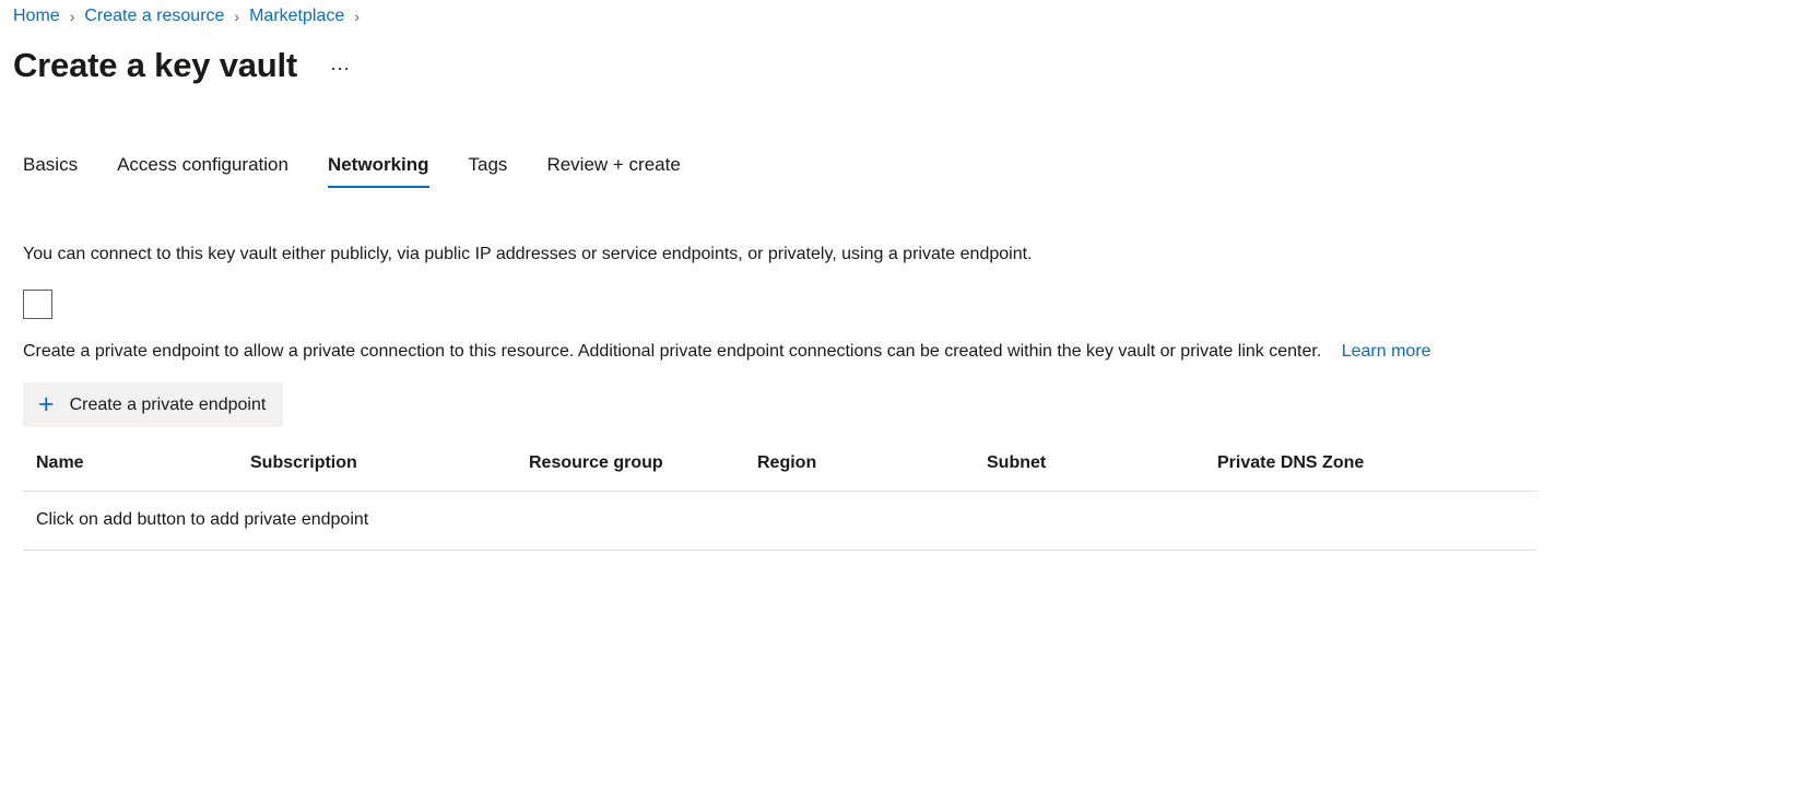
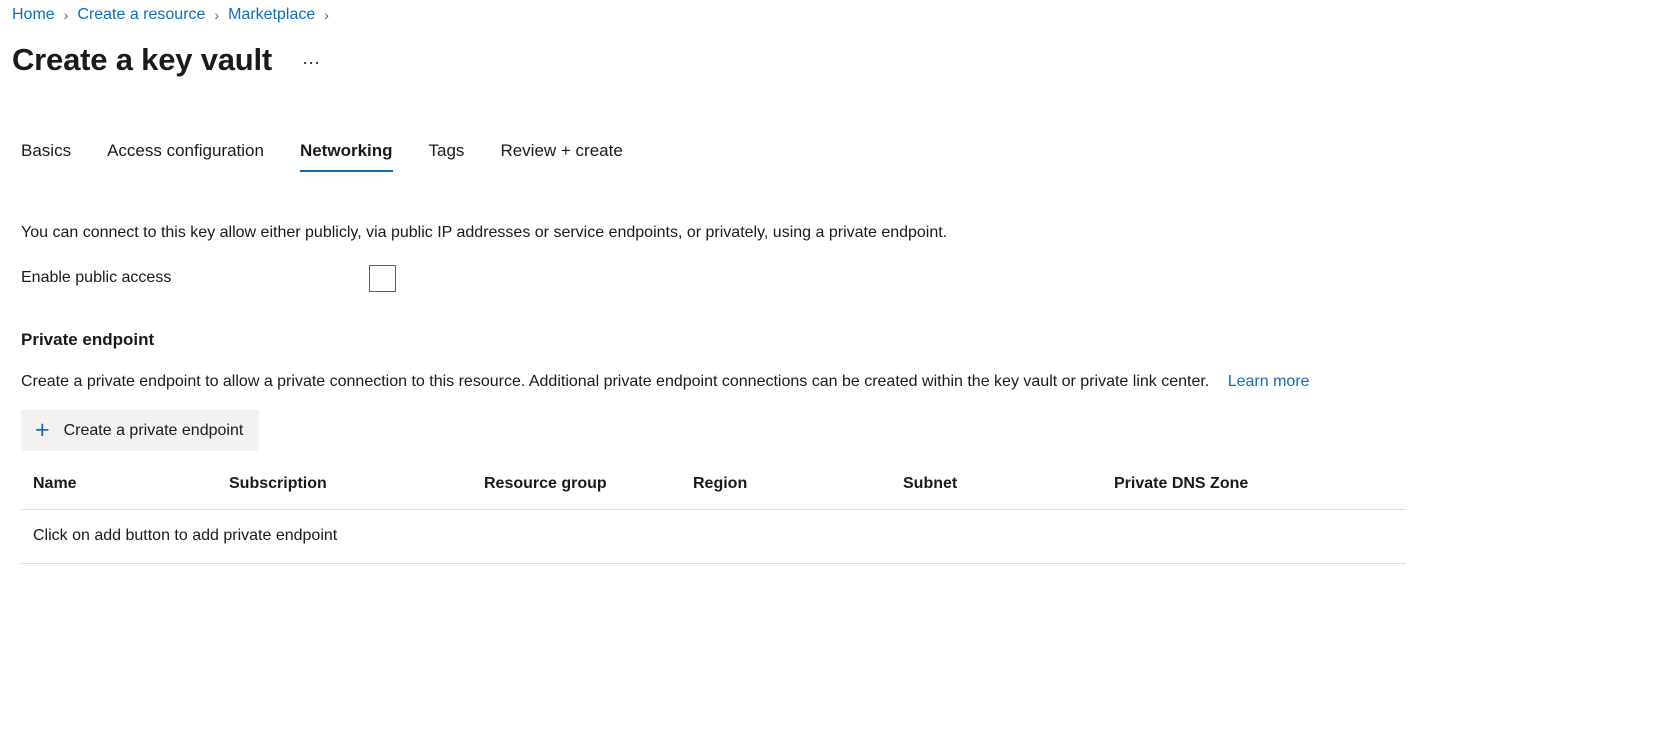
  Home
  ›
  Create a resource
  ›
  Marketplace
  ›
  Create a key vault
  ⋯
  Basics
  Access configuration
  Networking
  Tags
  Review + create
- You can connect to this key vault either publicly, via public IP addresses or service endpoints, or privately, using a private endpoint.
+ You can connect to this key allow either publicly, via public IP addresses or service endpoints, or privately, using a private endpoint.
+ Enable public access
+ Private endpoint
  Create a private endpoint to allow a private connection to this resource. Additional private endpoint connections can be created within the key vault or private link center. Learn more
  +
  Create a private endpoint
  Name	Subscription	Resource group	Region	Subnet	Private DNS Zone
  Click on add button to add private endpoint
